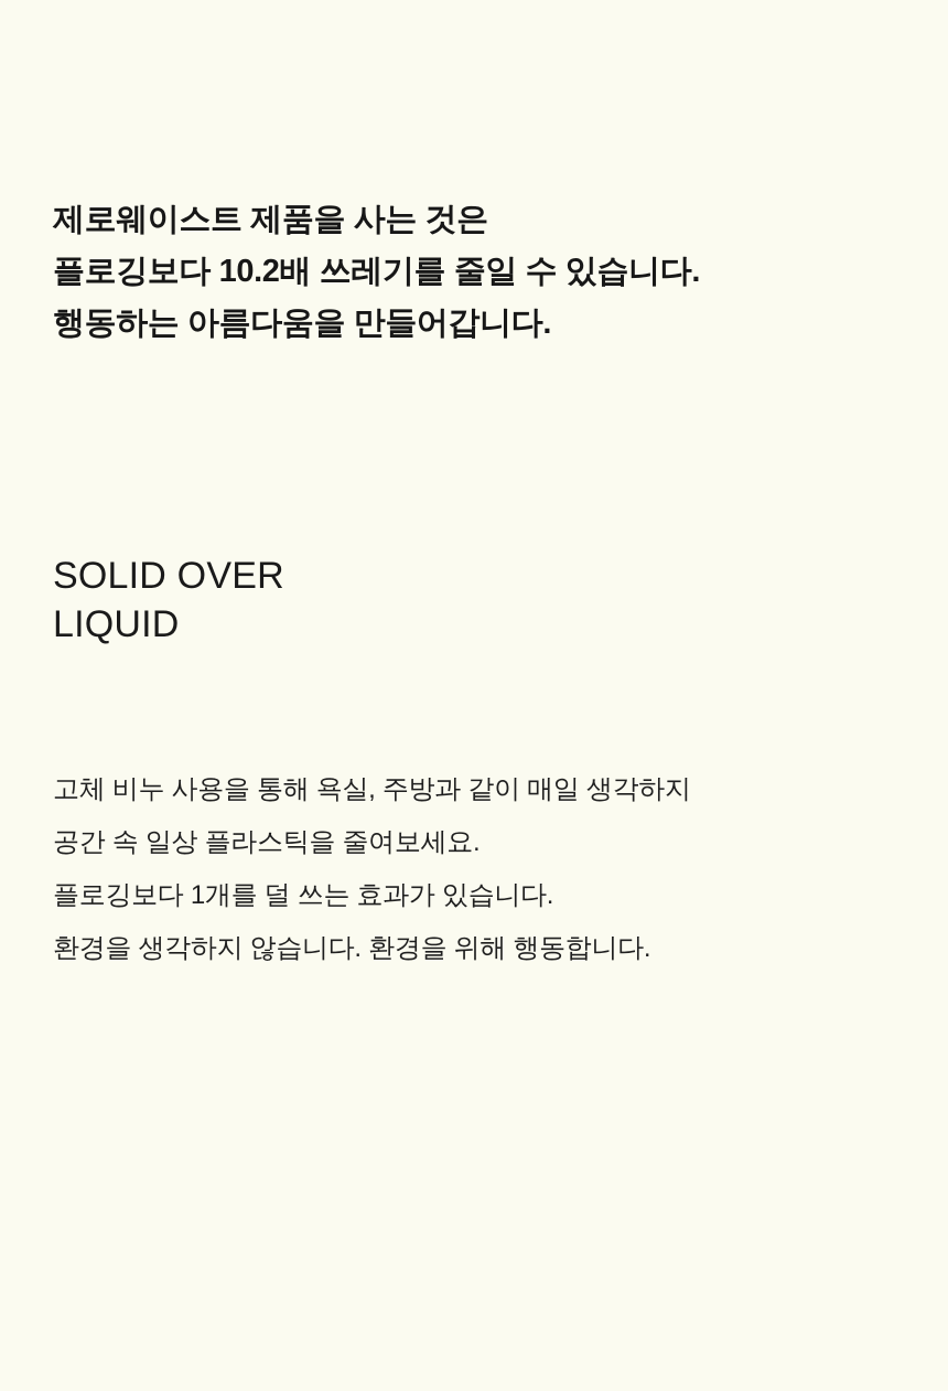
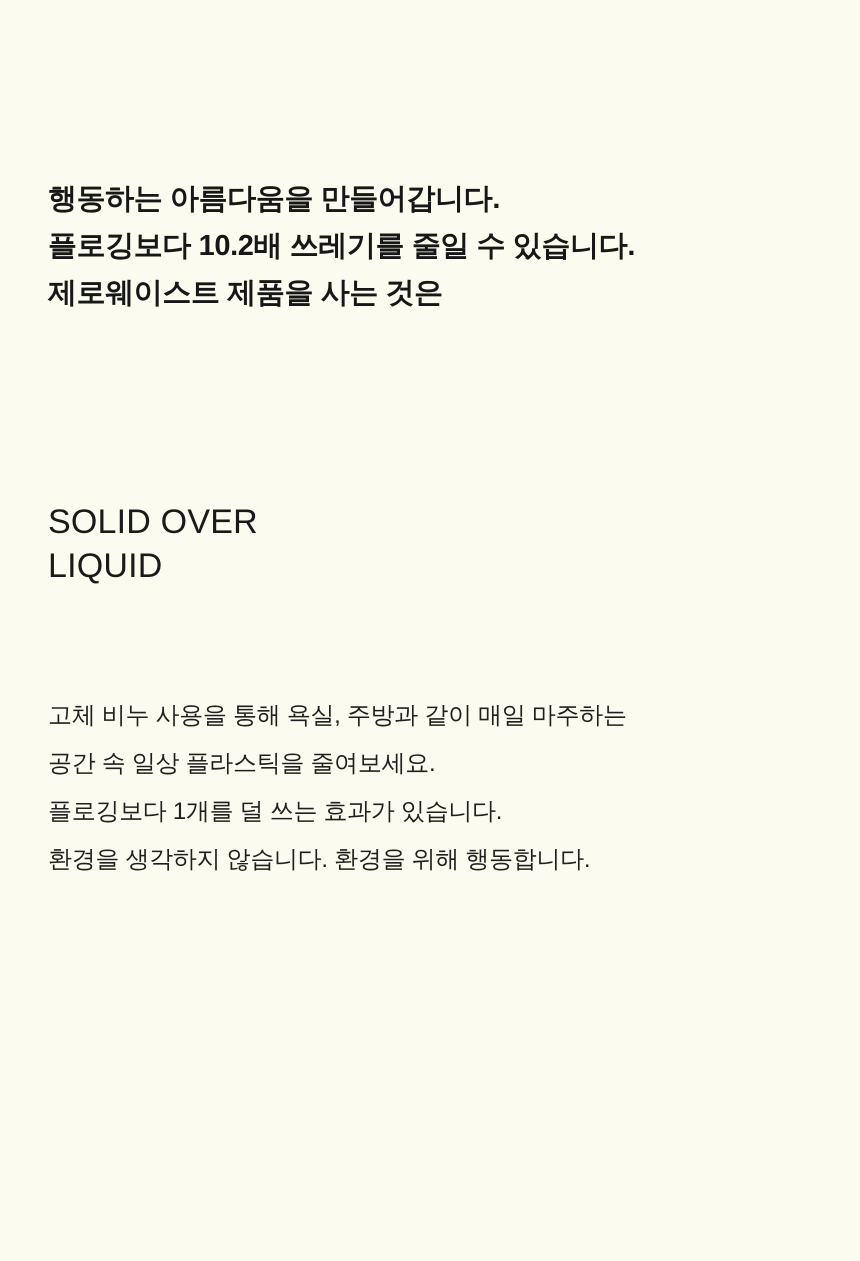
- 제로웨이스트 제품을 사는 것은
+ 행동하는 아름다움을 만들어갑니다.
  플로깅보다 10.2배 쓰레기를 줄일 수 있습니다.
- 행동하는 아름다움을 만들어갑니다.
+ 제로웨이스트 제품을 사는 것은
  SOLID OVER
  LIQUID
- 고체 비누 사용을 통해 욕실, 주방과 같이 매일 생각하지
+ 고체 비누 사용을 통해 욕실, 주방과 같이 매일 마주하는
  공간 속 일상 플라스틱을 줄여보세요.
  플로깅보다 1개를 덜 쓰는 효과가 있습니다.
  환경을 생각하지 않습니다. 환경을 위해 행동합니다.
